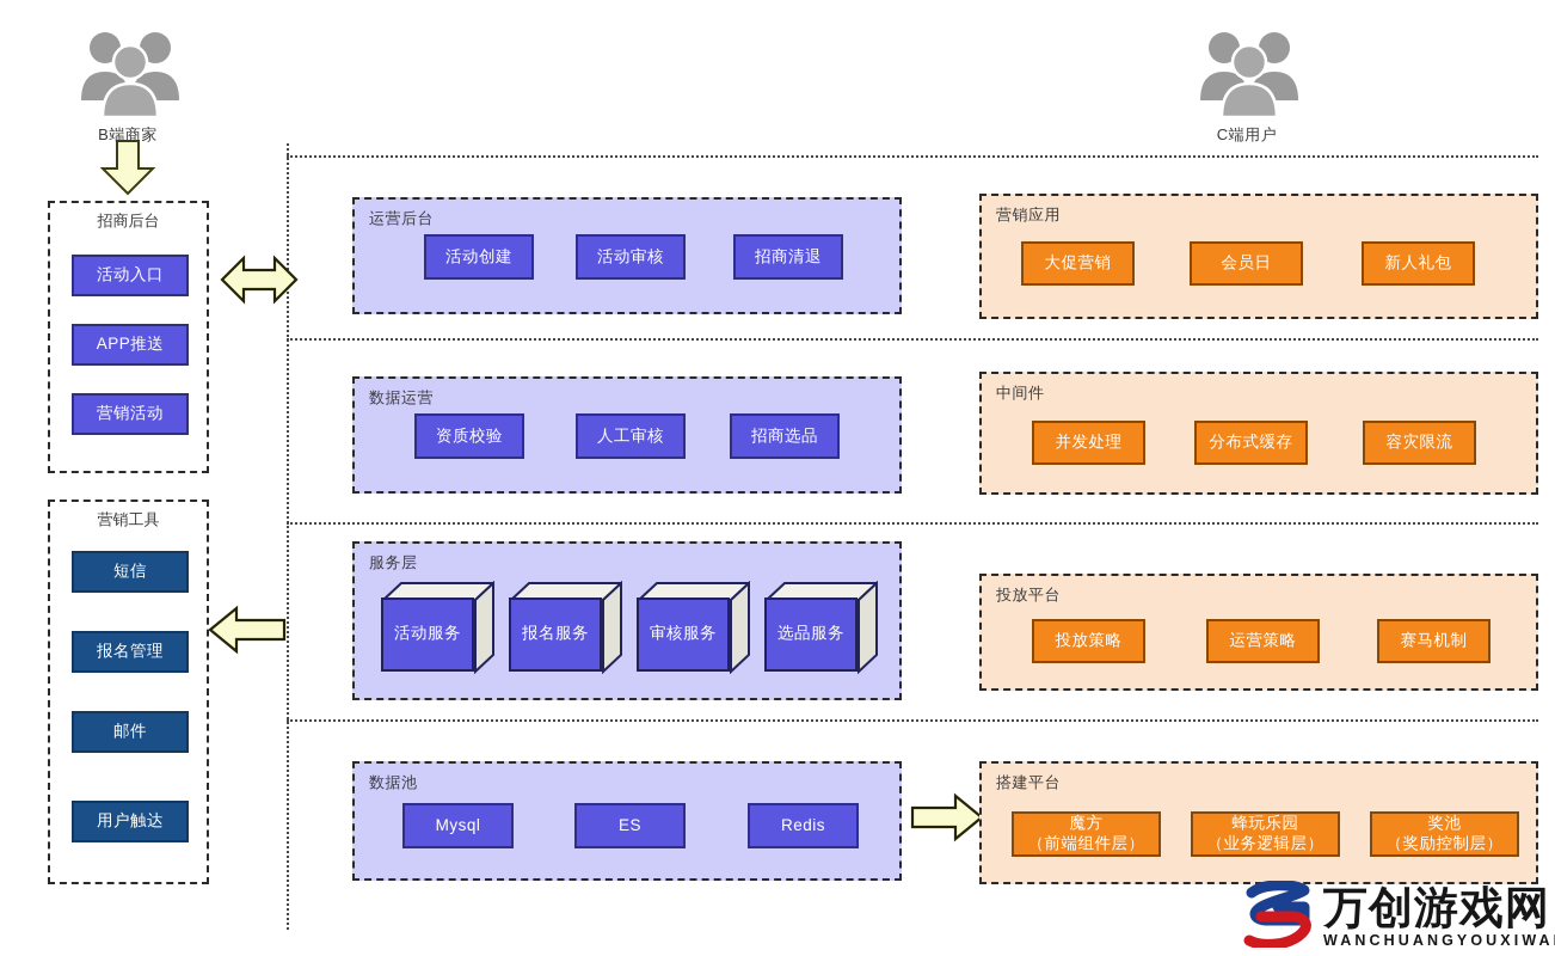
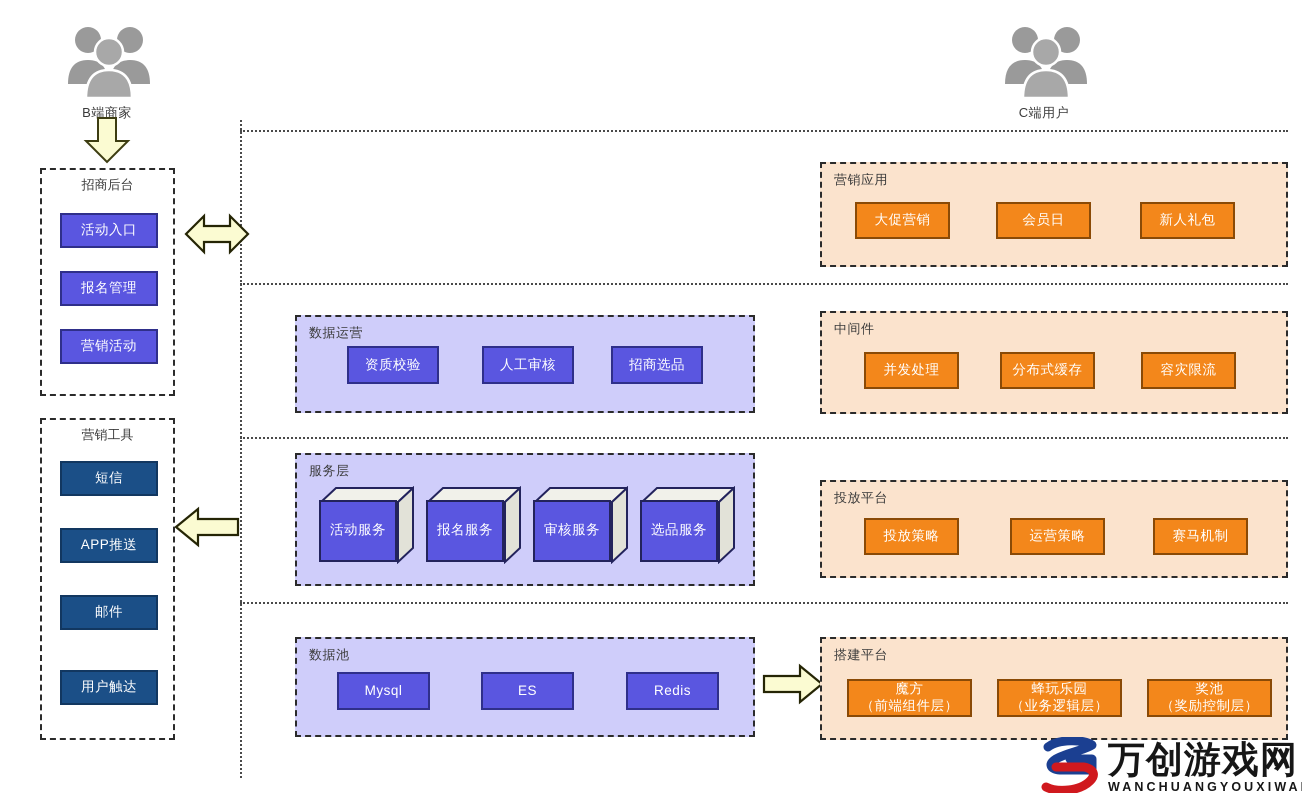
  B端商家
  C端用户
  招商后台
  活动入口
- APP推送
+ 报名管理
  营销活动
  营销工具
  短信
- 报名管理
+ APP推送
  邮件
  用户触达
- 运营后台
- 活动创建
- 活动审核
- 招商清退
  数据运营
  资质校验
  人工审核
  招商选品
  服务层
  活动服务
  报名服务
  审核服务
  选品服务
  数据池
  Mysql
  ES
  Redis
  营销应用
  大促营销
  会员日
  新人礼包
  中间件
  并发处理
  分布式缓存
  容灾限流
  投放平台
  投放策略
  运营策略
  赛马机制
  搭建平台
  魔方
  （前端组件层）
  蜂玩乐园
  （业务逻辑层）
  奖池
  （奖励控制层）
  万创游戏网
  WANCHUANGYOUXIWA
